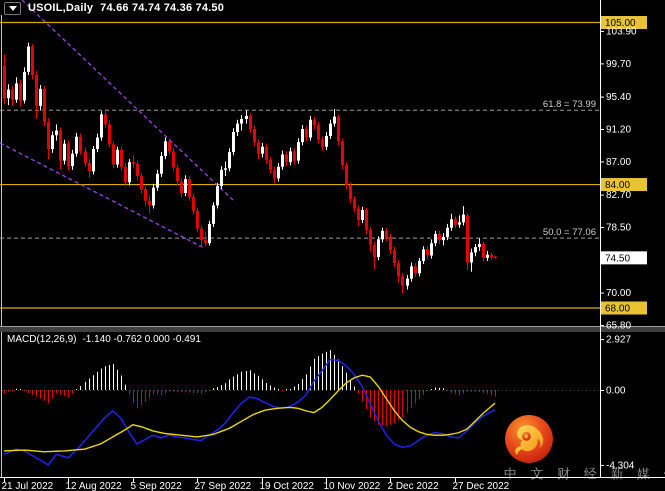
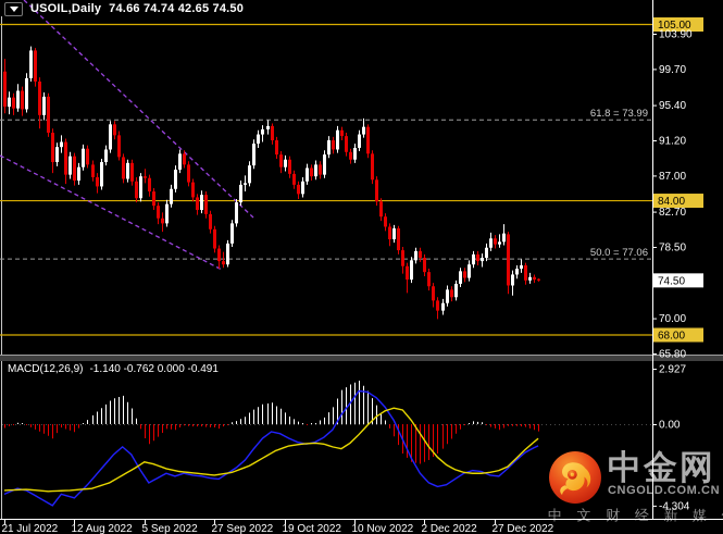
  USOIL,Daily
- 74.66 74.74 74.36 74.50
+ 74.66 74.74 42.65 74.50
  MACD(12,26,9)
  -1.140 -0.762 0.000 -0.491
+ 中金网
+ CNGOLD.COM.CN
  中 文 财 经 新 媒
  61.8 = 73.99
  50.0 = 77.06
  105.00
  103.90
  99.70
  95.40
  91.20
  87.00
  84.00
  82.70
  78.50
  74.50
  70.00
  68.00
  65.80
  2.927
  0.00
  -4.304
  21 Jul 2022
  12 Aug 2022
  5 Sep 2022
  27 Sep 2022
  19 Oct 2022
  10 Nov 2022
  2 Dec 2022
  27 Dec 2022
